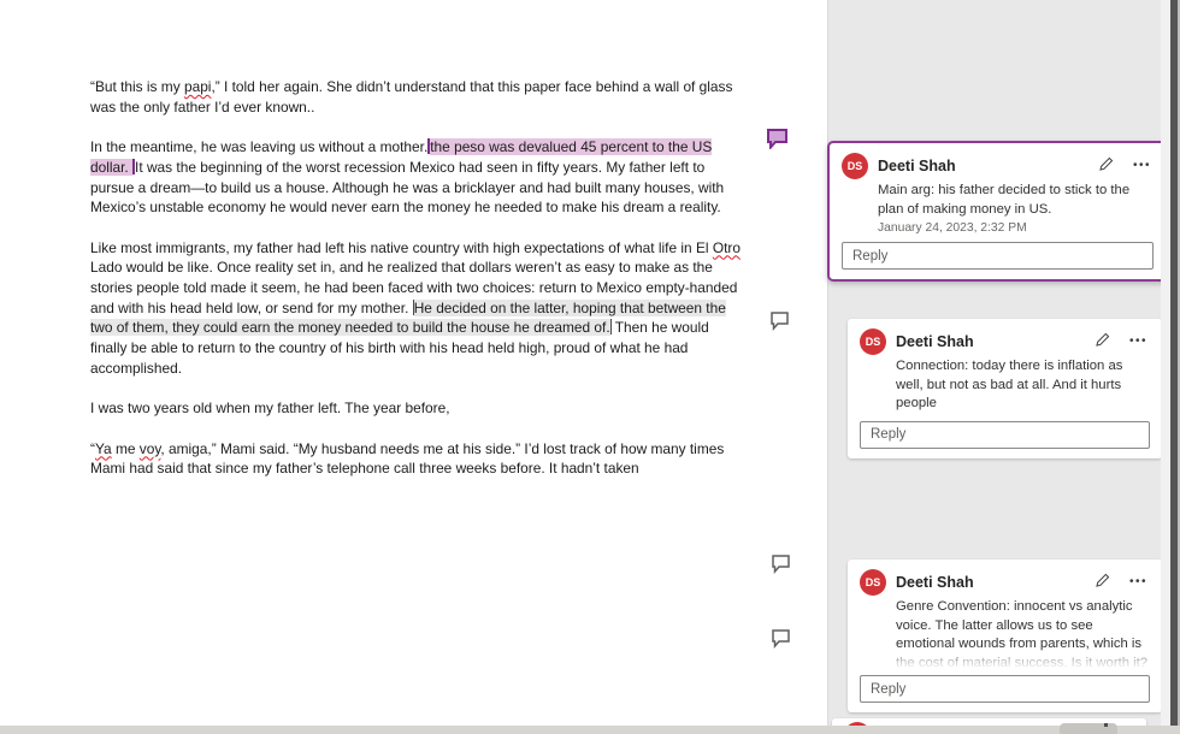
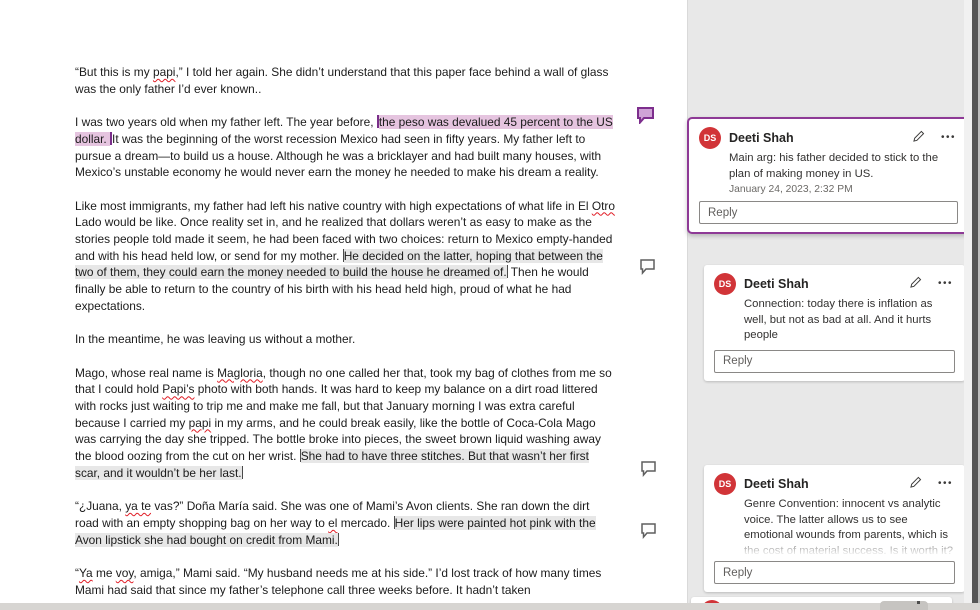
  “But this is my papi,” I told her again. She didn’t understand that this paper face behind a wall of glass was the only father I’d ever known..
- In the meantime, he was leaving us without a mother. the peso was devalued 45 percent to the US dollar. It was the beginning of the worst recession Mexico had seen in fifty years. My father left to pursue a dream—to build us a house. Although he was a bricklayer and had built many houses, with Mexico’s unstable economy he would never earn the money he needed to make his dream a reality.
+ I was two years old when my father left. The year before, the peso was devalued 45 percent to the US dollar. It was the beginning of the worst recession Mexico had seen in fifty years. My father left to pursue a dream—to build us a house. Although he was a bricklayer and had built many houses, with Mexico’s unstable economy he would never earn the money he needed to make his dream a reality.
- Like most immigrants, my father had left his native country with high expectations of what life in El Otro Lado would be like. Once reality set in, and he realized that dollars weren’t as easy to make as the stories people told made it seem, he had been faced with two choices: return to Mexico empty-handed and with his head held low, or send for my mother. He decided on the latter, hoping that between the two of them, they could earn the money needed to build the house he dreamed of. Then he would finally be able to return to the country of his birth with his head held high, proud of what he had accomplished.
+ Like most immigrants, my father had left his native country with high expectations of what life in El Otro Lado would be like. Once reality set in, and he realized that dollars weren’t as easy to make as the stories people told made it seem, he had been faced with two choices: return to Mexico empty-handed and with his head held low, or send for my mother. He decided on the latter, hoping that between the two of them, they could earn the money needed to build the house he dreamed of. Then he would finally be able to return to the country of his birth with his head held high, proud of what he had expectations.
- I was two years old when my father left. The year before,
+ In the meantime, he was leaving us without a mother.
+ Mago, whose real name is Magloria, though no one called her that, took my bag of clothes from me so that I could hold Papi’s photo with both hands. It was hard to keep my balance on a dirt road littered with rocks just waiting to trip me and make me fall, but that January morning I was extra careful because I carried my papi in my arms, and he could break easily, like the bottle of Coca-Cola Mago was carrying the day she tripped. The bottle broke into pieces, the sweet brown liquid washing away the blood oozing from the cut on her wrist. She had to have three stitches. But that wasn’t her first scar, and it wouldn’t be her last.
+ “¿Juana, ya te vas?” Doña María said. She was one of Mami’s Avon clients. She ran down the dirt road with an empty shopping bag on her way to el mercado. Her lips were painted hot pink with the Avon lipstick she had bought on credit from Mami.
  “Ya me voy, amiga,” Mami said. “My husband needs me at his side.” I’d lost track of how many times Mami had said that since my father’s telephone call three weeks before. It hadn’t taken
  DS
  Deeti Shah
  •••
  Main arg: his father decided to stick to the plan of making money in US.
  January 24, 2023, 2:32 PM
  Reply
  DS
  Deeti Shah
  •••
  Connection: today there is inflation as well, but not as bad at all. And it hurts people
  Reply
  DS
  Deeti Shah
  •••
  Genre Convention: innocent vs analytic voice. The latter allows us to see emotional wounds from parents, which is the cost of material success. Is it worth it?
  Reply
